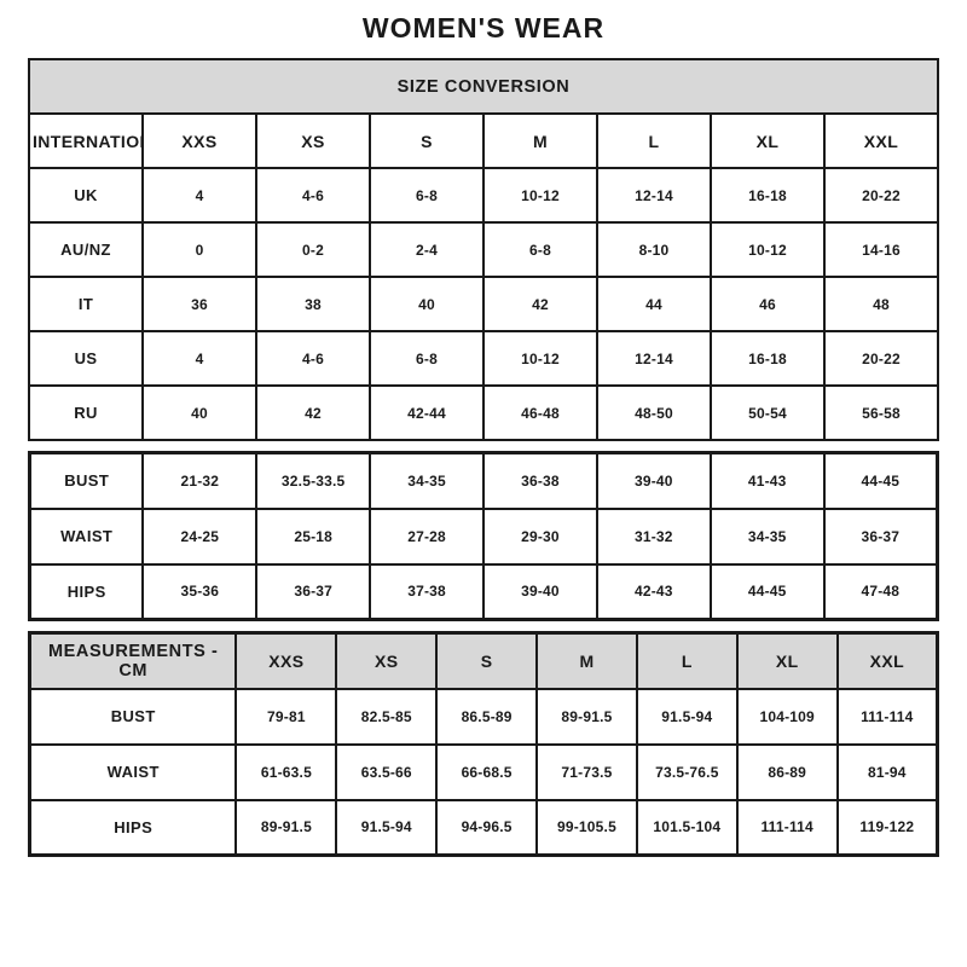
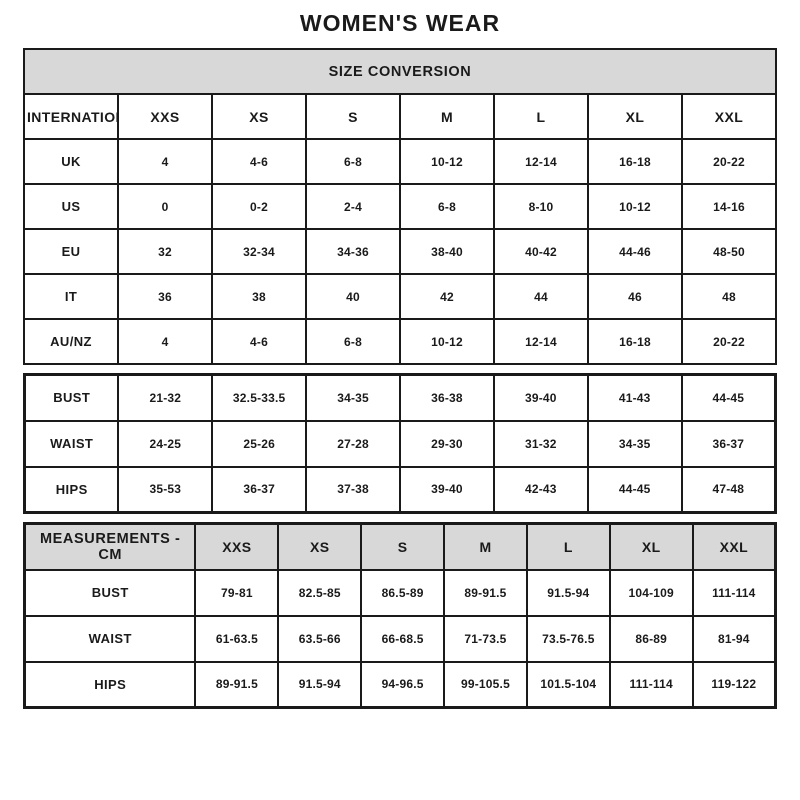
  WOMEN'S WEAR
  SIZE CONVERSION
  INTERNATIO	XXS	XS	S	M	L	XL	XXL
  UK	4	4-6	6-8	10-12	12-14	16-18	20-22
- AU/NZ	0	0-2	2-4	6-8	8-10	10-12	14-16
+ US	0	0-2	2-4	6-8	8-10	10-12	14-16
+ EU	32	32-34	34-36	38-40	40-42	44-46	48-50
  IT	36	38	40	42	44	46	48
- US	4	4-6	6-8	10-12	12-14	16-18	20-22
+ AU/NZ	4	4-6	6-8	10-12	12-14	16-18	20-22
- RU	40	42	42-44	46-48	48-50	50-54	56-58
  BUST	21-32	32.5-33.5	34-35	36-38	39-40	41-43	44-45
- WAIST	24-25	25-18	27-28	29-30	31-32	34-35	36-37
+ WAIST	24-25	25-26	27-28	29-30	31-32	34-35	36-37
- HIPS	35-36	36-37	37-38	39-40	42-43	44-45	47-48
+ HIPS	35-53	36-37	37-38	39-40	42-43	44-45	47-48
  MEASUREMENTS - CM	XXS	XS	S	M	L	XL	XXL
  BUST	79-81	82.5-85	86.5-89	89-91.5	91.5-94	104-109	111-114
  WAIST	61-63.5	63.5-66	66-68.5	71-73.5	73.5-76.5	86-89	81-94
  HIPS	89-91.5	91.5-94	94-96.5	99-105.5	101.5-104	111-114	119-122
